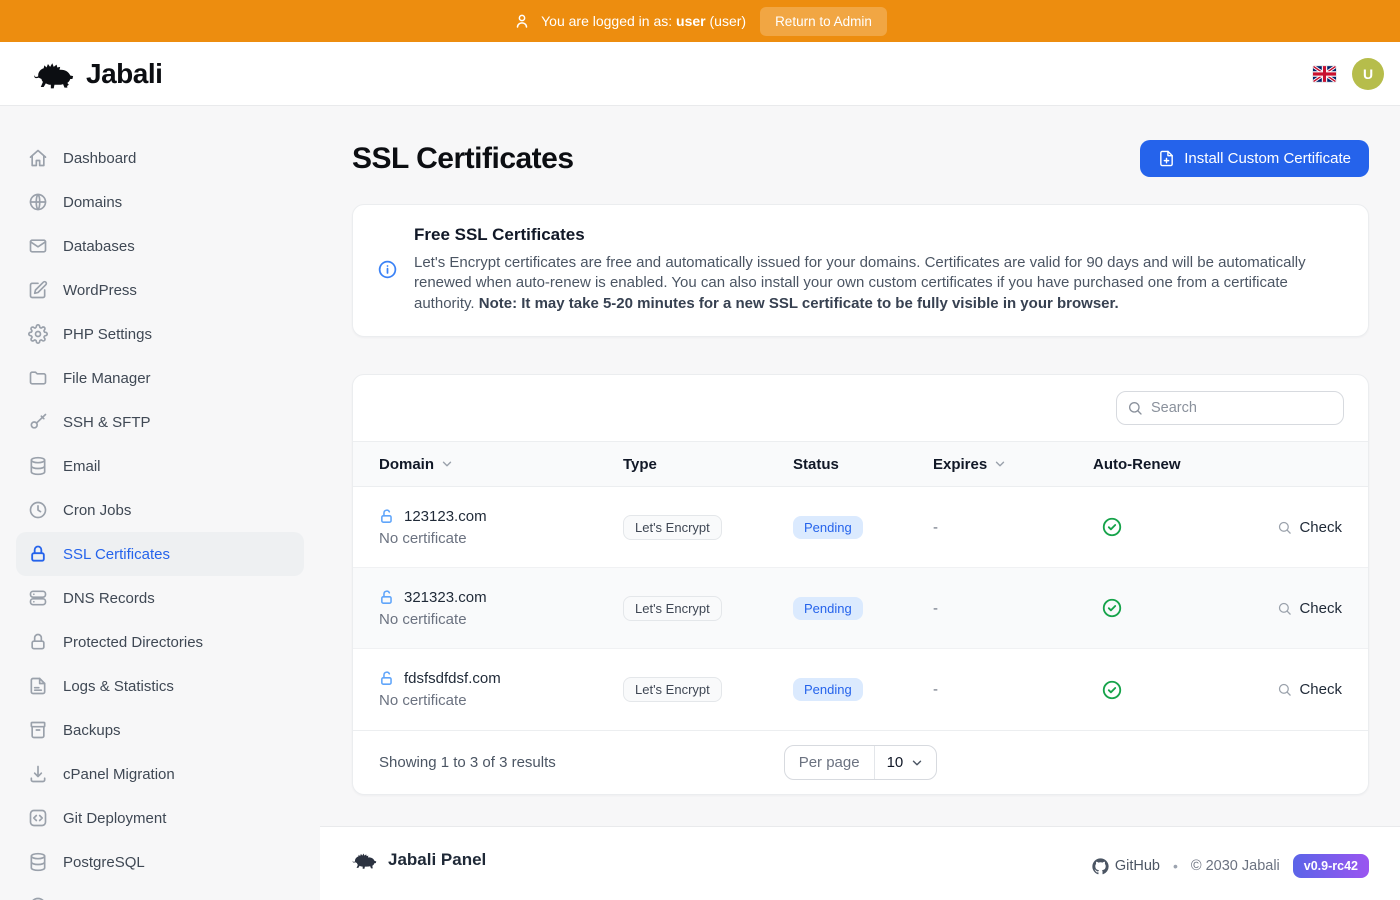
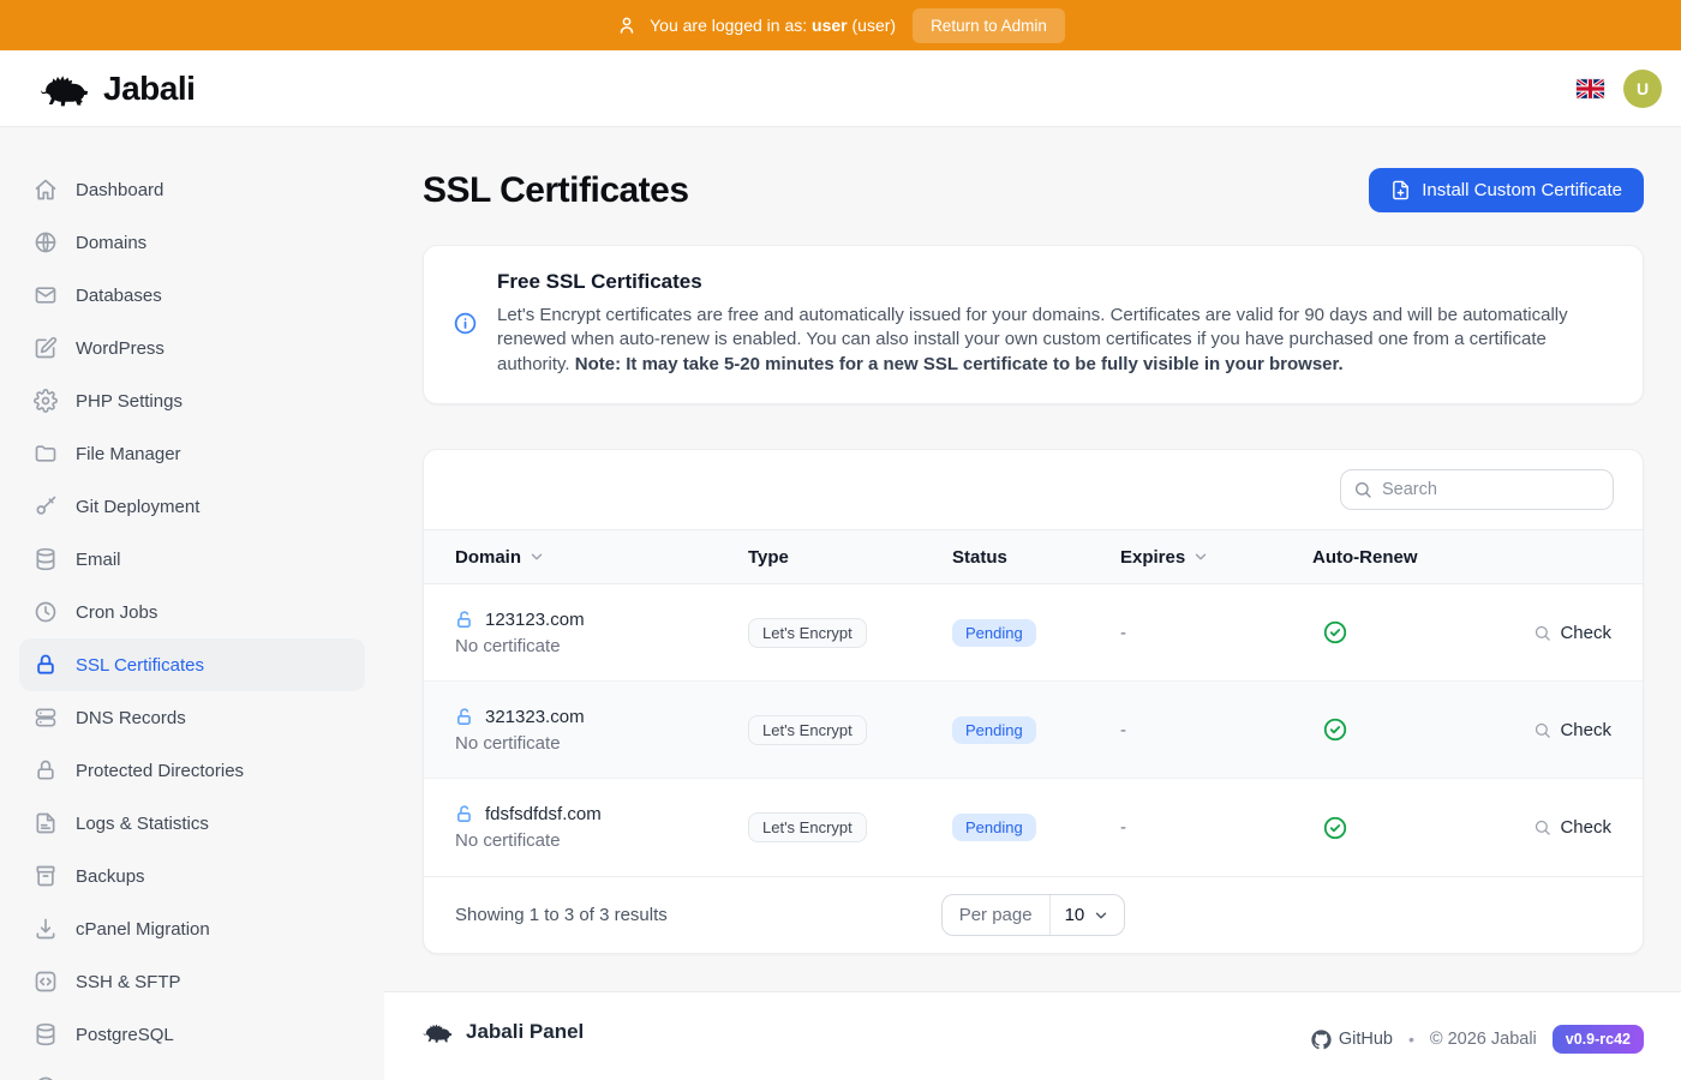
  You are logged in as: user (user)
  Return to Admin
  Jabali
  U
  Dashboard
  Domains
  Databases
  WordPress
  PHP Settings
  File Manager
- SSH & SFTP
+ Git Deployment
  Email
  Cron Jobs
  SSL Certificates
  DNS Records
  Protected Directories
  Logs & Statistics
  Backups
  cPanel Migration
- Git Deployment
+ SSH & SFTP
  PostgreSQL
  SSL Certificates
  Install Custom Certificate
  Free SSL Certificates
  Let's Encrypt certificates are free and automatically issued for your domains. Certificates are valid for 90 days and will be automatically renewed when auto-renew is enabled. You can also install your own custom certificates if you have purchased one from a certificate authority. Note: It may take 5-20 minutes for a new SSL certificate to be fully visible in your browser.
  Search
  Domain
  Type
  Status
  Expires
  Auto-Renew
  123123.com
  No certificate
  Let's Encrypt
  Pending
  -
  Check
  321323.com
  No certificate
  Let's Encrypt
  Pending
  -
  Check
  fdsfsdfdsf.com
  No certificate
  Let's Encrypt
  Pending
  -
  Check
  Showing 1 to 3 of 3 results
  Per page
  10
  Jabali Panel
  GitHub
  •
- © 2030 Jabali
+ © 2026 Jabali
  v0.9-rc42
